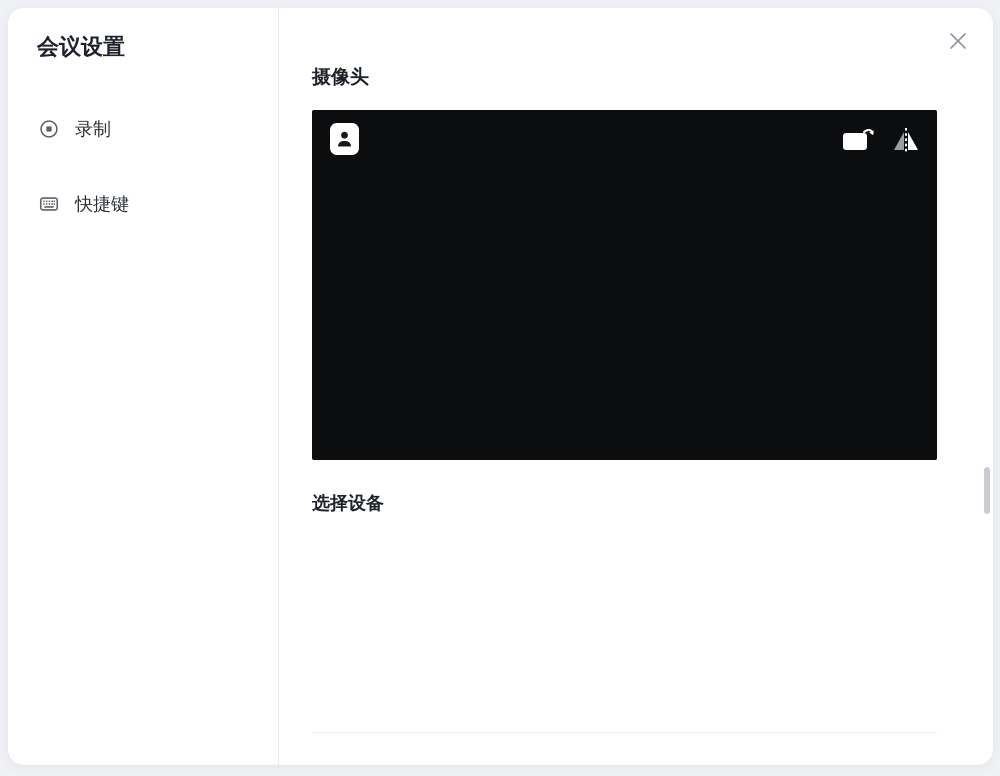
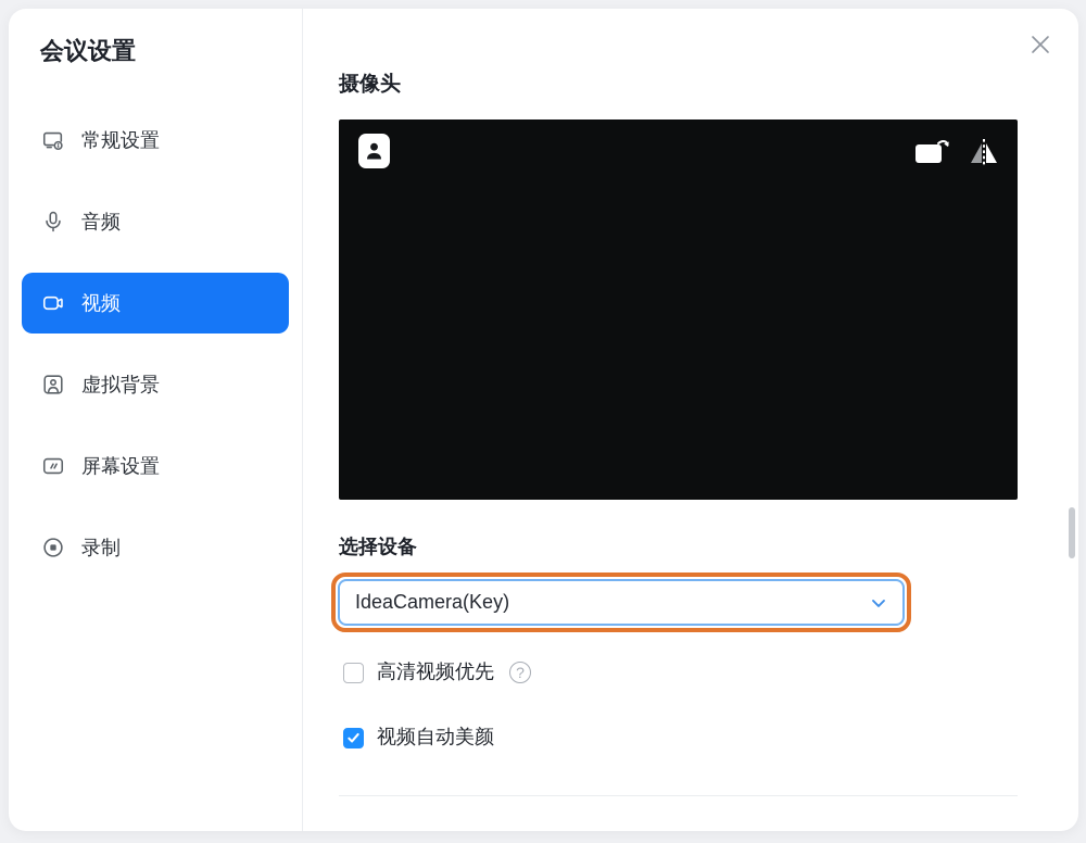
  会议设置
+ 常规设置
+ 音频
+ 视频
+ 虚拟背景
+ 屏幕设置
  录制
- 快捷键
  摄像头
  选择设备
+ IdeaCamera(Key)
+ 高清视频优先
+ ?
+ 视频自动美颜
